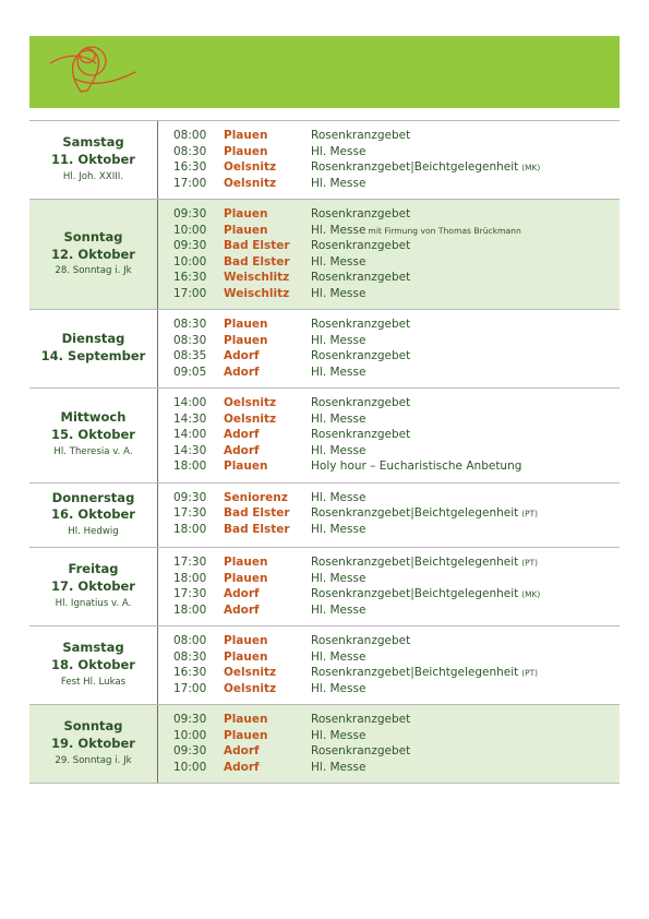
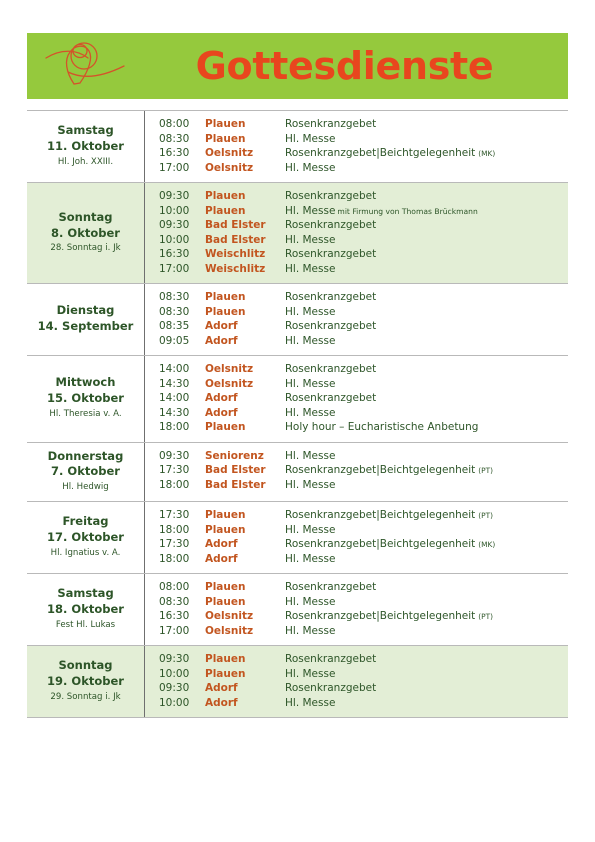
+ Gottesdienste
  Samstag
  11. Oktober
  Hl. Joh. XXIII.
  08:00
  Plauen
  Rosenkranzgebet
  08:30
  Plauen
  Hl. Messe
  16:30
  Oelsnitz
  Rosenkranzgebet|Beichtgelegenheit (MK)
  17:00
  Oelsnitz
  Hl. Messe
  Sonntag
- 12. Oktober
+ 8. Oktober
  28. Sonntag i. Jk
  09:30
  Plauen
  Rosenkranzgebet
  10:00
  Plauen
  Hl. Messe mit Firmung von Thomas Brückmann
  09:30
  Bad Elster
  Rosenkranzgebet
  10:00
  Bad Elster
  Hl. Messe
  16:30
  Weischlitz
  Rosenkranzgebet
  17:00
  Weischlitz
  Hl. Messe
  Dienstag
  14. September
  08:30
  Plauen
  Rosenkranzgebet
  08:30
  Plauen
  Hl. Messe
  08:35
  Adorf
  Rosenkranzgebet
  09:05
  Adorf
  Hl. Messe
  Mittwoch
  15. Oktober
  Hl. Theresia v. A.
  14:00
  Oelsnitz
  Rosenkranzgebet
  14:30
  Oelsnitz
  Hl. Messe
  14:00
  Adorf
  Rosenkranzgebet
  14:30
  Adorf
  Hl. Messe
  18:00
  Plauen
  Holy hour – Eucharistische Anbetung
  Donnerstag
- 16. Oktober
+ 7. Oktober
  Hl. Hedwig
  09:30
  Seniorenz
  Hl. Messe
  17:30
  Bad Elster
  Rosenkranzgebet|Beichtgelegenheit (PT)
  18:00
  Bad Elster
  Hl. Messe
  Freitag
  17. Oktober
  Hl. Ignatius v. A.
  17:30
  Plauen
  Rosenkranzgebet|Beichtgelegenheit (PT)
  18:00
  Plauen
  Hl. Messe
  17:30
  Adorf
  Rosenkranzgebet|Beichtgelegenheit (MK)
  18:00
  Adorf
  Hl. Messe
  Samstag
  18. Oktober
  Fest Hl. Lukas
  08:00
  Plauen
  Rosenkranzgebet
  08:30
  Plauen
  Hl. Messe
  16:30
  Oelsnitz
  Rosenkranzgebet|Beichtgelegenheit (PT)
  17:00
  Oelsnitz
  Hl. Messe
  Sonntag
  19. Oktober
  29. Sonntag i. Jk
  09:30
  Plauen
  Rosenkranzgebet
  10:00
  Plauen
  Hl. Messe
  09:30
  Adorf
  Rosenkranzgebet
  10:00
  Adorf
  Hl. Messe
